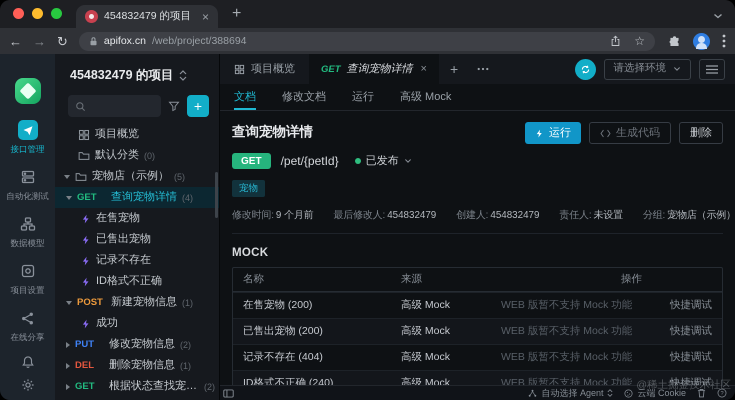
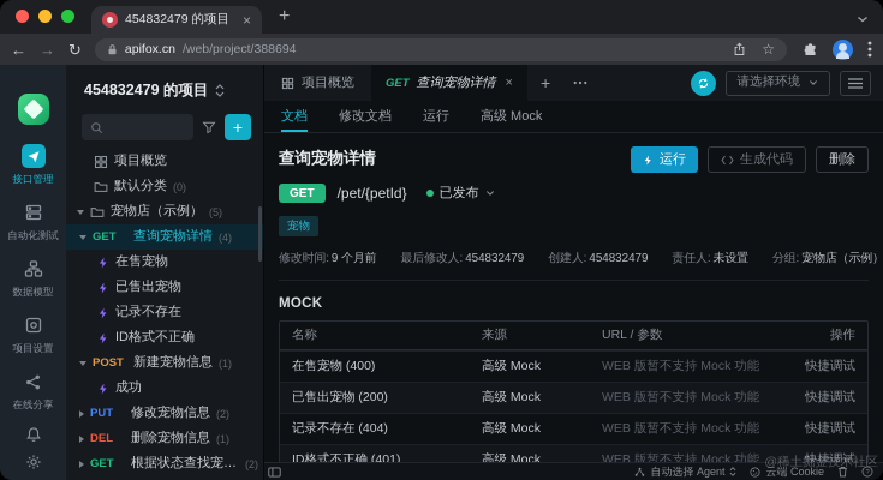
  454832479 的项目
  ×
  +
  ←
  →
  ↻
  apifox.cn
  /web/project/388694
  ☆
  接口管理
  自动化测试
  数据模型
  项目设置
  在线分享
  454832479 的项目
  +
  项目概览
  默认分类
  (0)
  宠物店（示例）
  (5)
  GET
  查询宠物详情
  (4)
  在售宠物
  已售出宠物
  记录不存在
  ID格式不正确
  POST
  新建宠物信息
  (1)
  成功
  PUT
  修改宠物信息
  (2)
  DEL
  删除宠物信息
  (1)
  GET
  根据状态查找宠物
  (2)
  项目概览
  GET
  查询宠物详情
  ×
  +
  请选择环境
  文档
  修改文档
  运行
  高级 Mock
  查询宠物详情
  运行
  生成代码
  删除
  GET
  /pet/{petId}
  已发布
  宠物
  修改时间: 9 个月前
  最后修改人: 454832479
  创建人: 454832479
  责任人: 未设置
  分组: 宠物店（示例）
  MOCK
  名称
  来源
+ URL / 参数
  操作
- 在售宠物 (200)
+ 在售宠物 (400)
  高级 Mock
  WEB 版暂不支持 Mock 功能
  快捷调试
  已售出宠物 (200)
  高级 Mock
  WEB 版暂不支持 Mock 功能
  快捷调试
  记录不存在 (404)
  高级 Mock
  WEB 版暂不支持 Mock 功能
  快捷调试
- ID格式不正确 (240)
+ ID格式不正确 (401)
  高级 Mock
  WEB 版暂不支持 Mock 功能
  快捷调试
  自动选择 Agent
  云端 Cookie
  @稀土掘金技术社区
